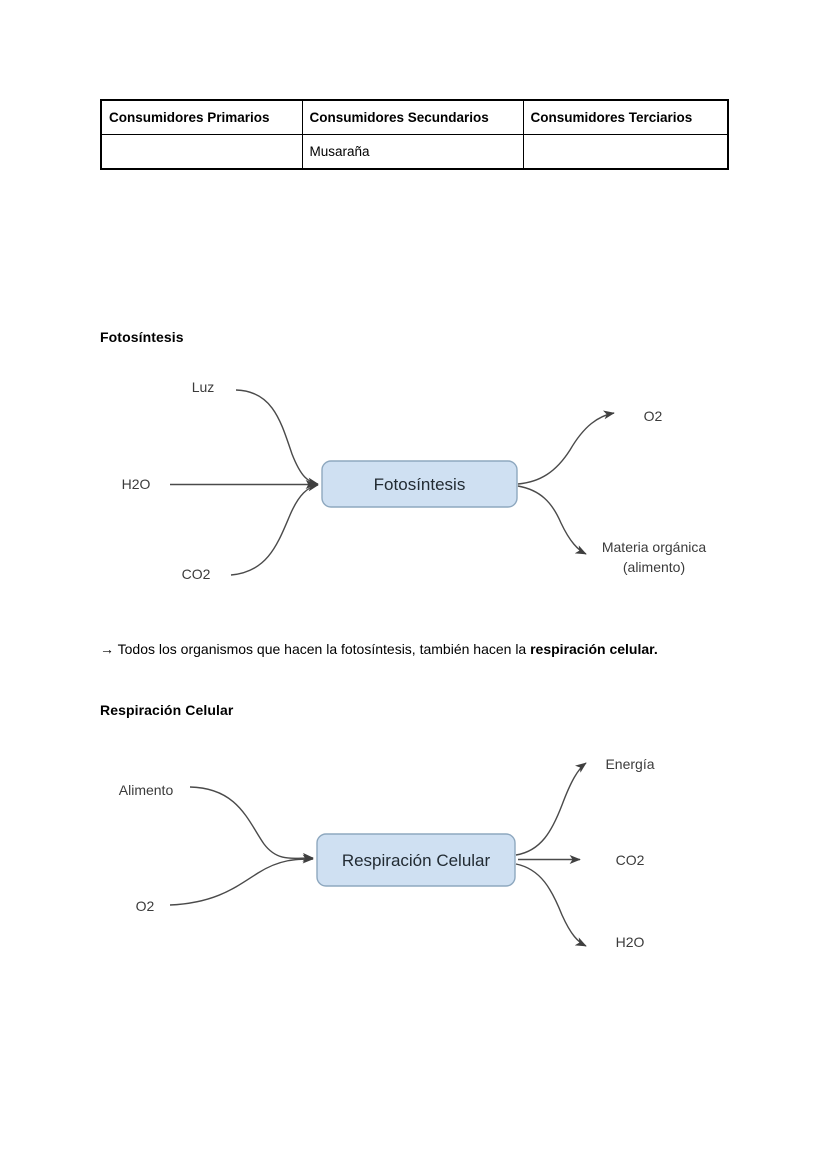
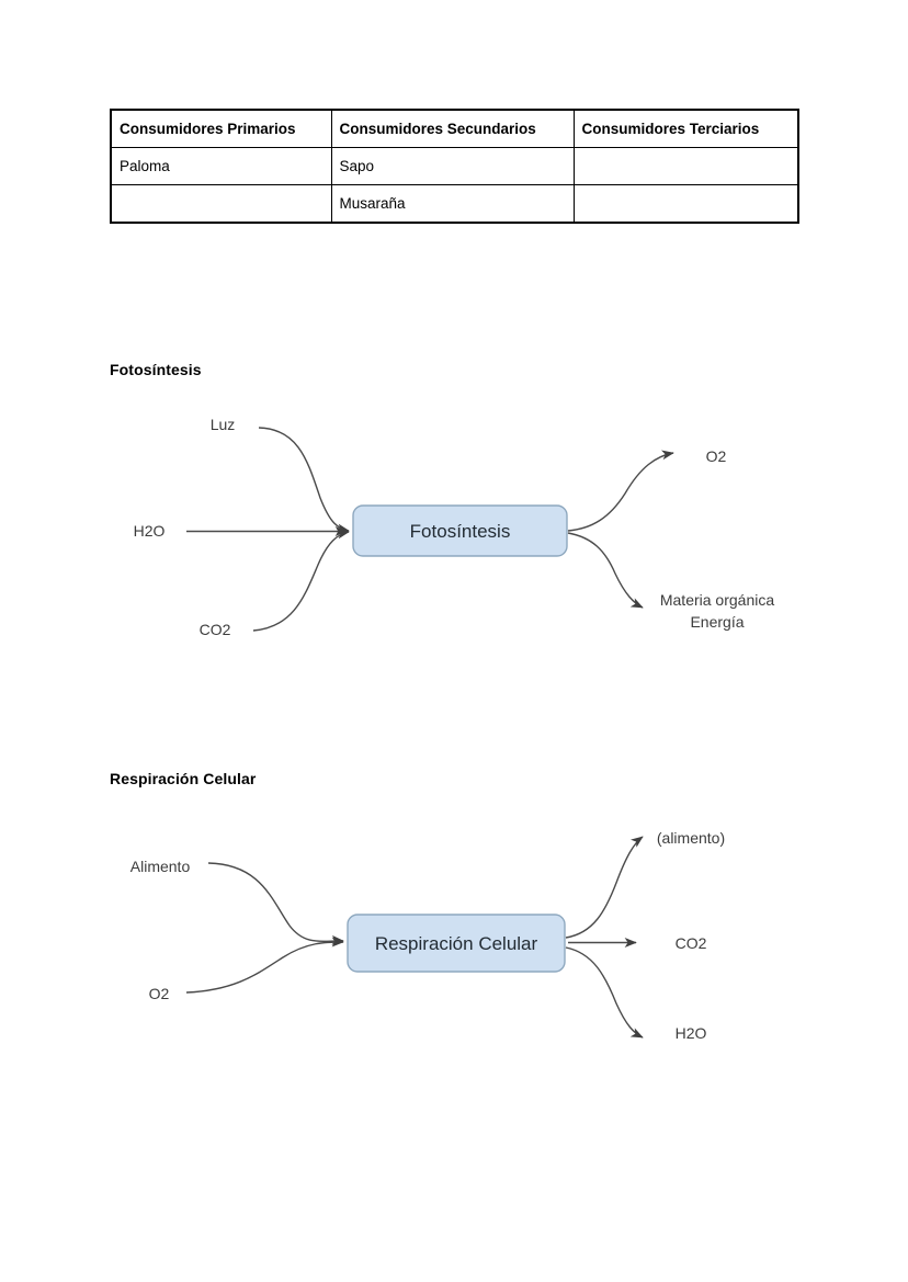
  Consumidores Primarios	Consumidores Secundarios	Consumidores Terciarios
+ Paloma	Sapo
  	Musaraña
  Fotosíntesis
  Fotosíntesis
  Luz
  H2O
  CO2
  O2
  Materia orgánica
- (alimento)
+ Energía
- → Todos los organismos que hacen la fotosíntesis, también hacen la respiración celular.
  Respiración Celular
  Respiración Celular
  Alimento
  O2
- Energía
+ (alimento)
  CO2
  H2O
